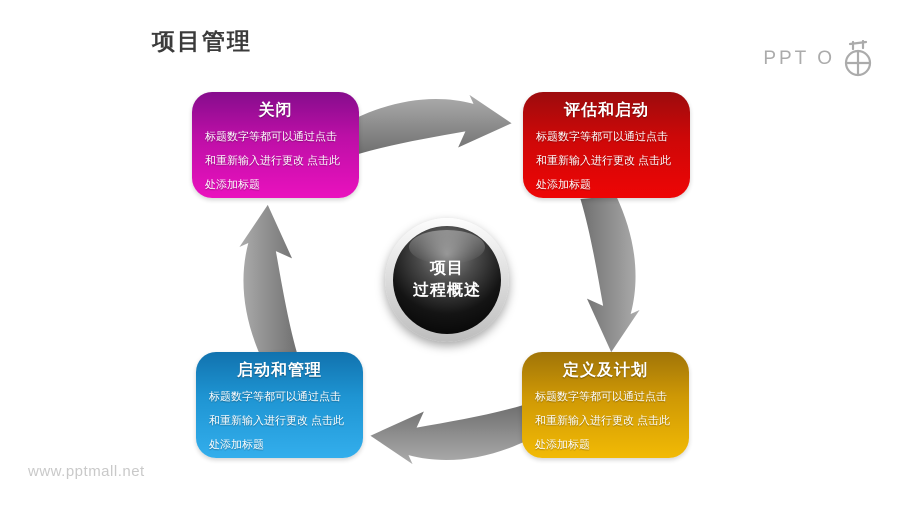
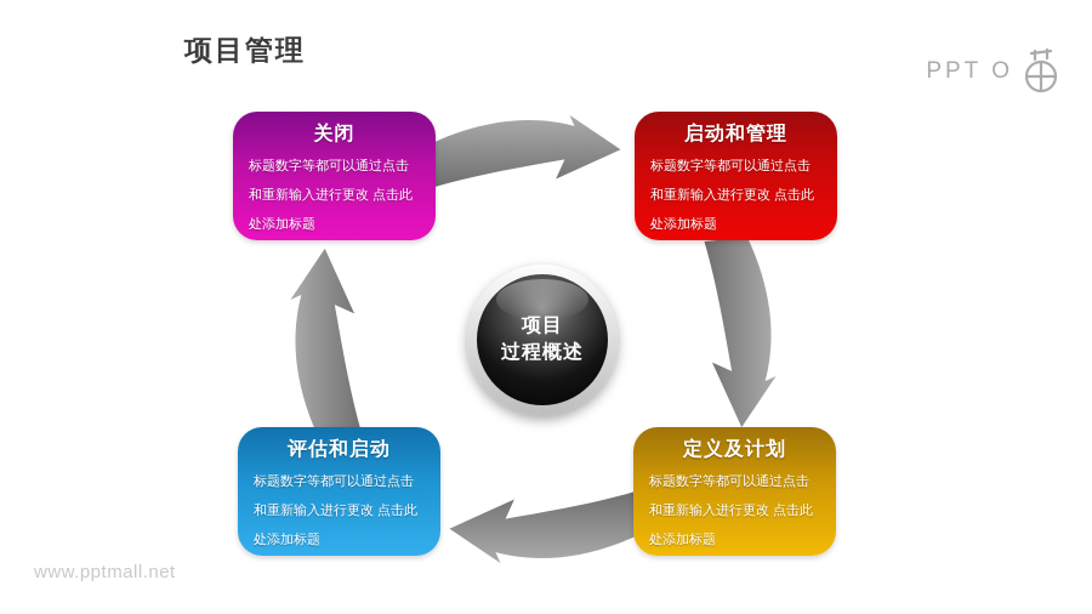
  项目管理
  PPT O
  关闭
  标题数字等都可以通过点击
  和重新输入进行更改 点击此
  处添加标题
- 评估和启动
+ 启动和管理
  标题数字等都可以通过点击
  和重新输入进行更改 点击此
  处添加标题
  定义及计划
  标题数字等都可以通过点击
  和重新输入进行更改 点击此
  处添加标题
- 启动和管理
+ 评估和启动
  标题数字等都可以通过点击
  和重新输入进行更改 点击此
  处添加标题
  项目
  过程概述
  www.pptmall.net
